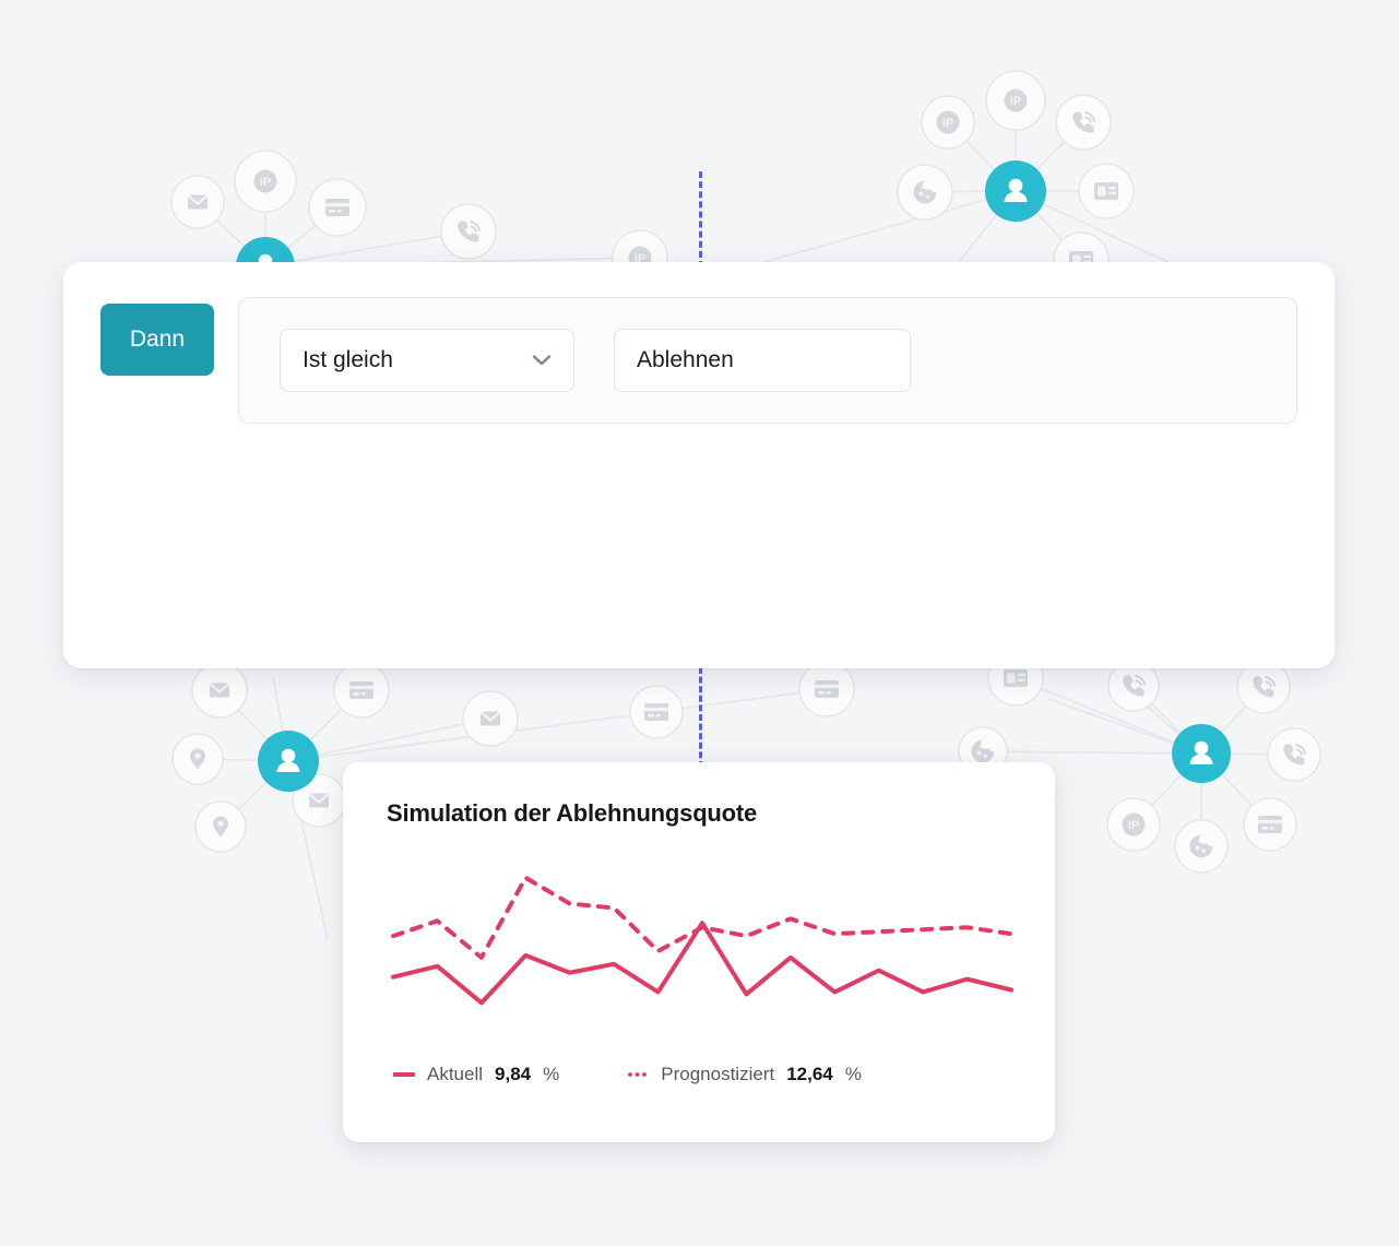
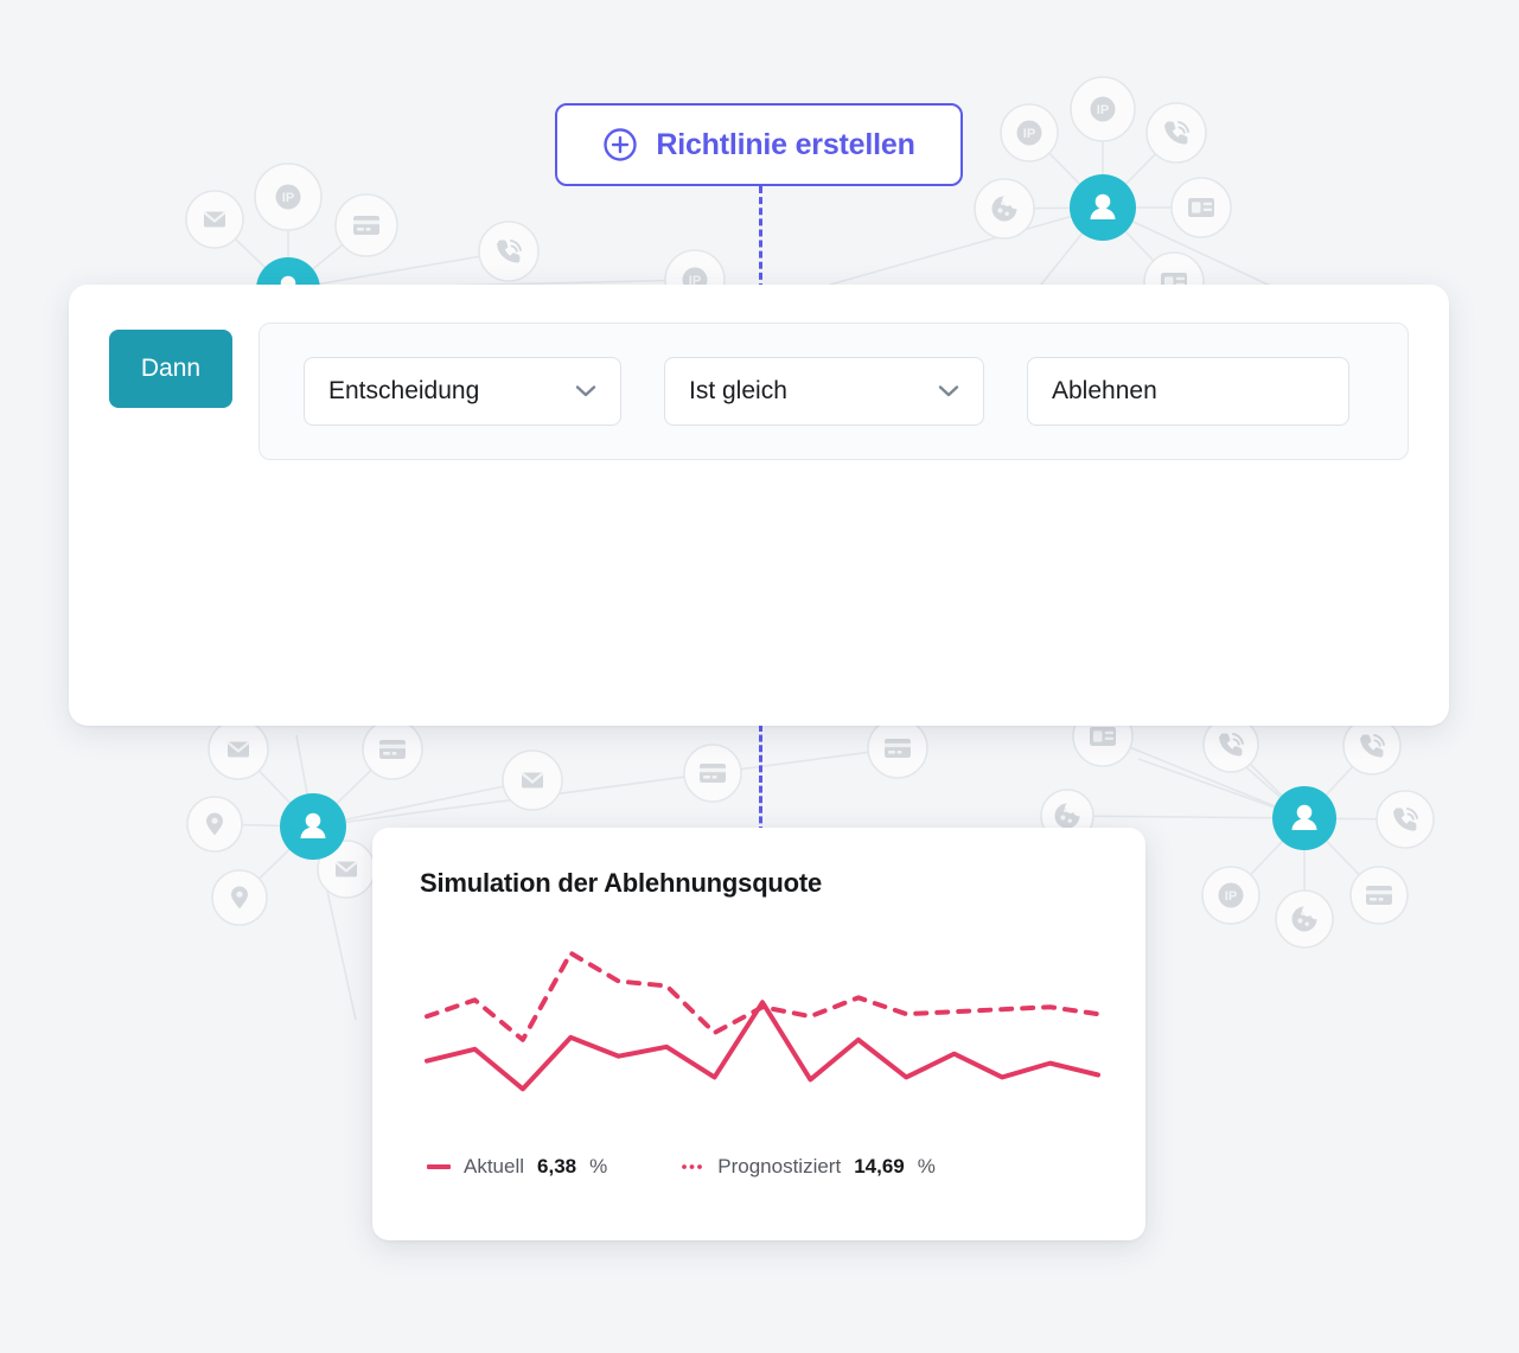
+ Richtlinie erstellen
  Dann
+ Entscheidung
  Ist gleich
  Ablehnen
  Simulation der Ablehnungsquote
  Aktuell
- 9,84
+ 6,38
  %
  Prognostiziert
- 12,64
+ 14,69
  %
